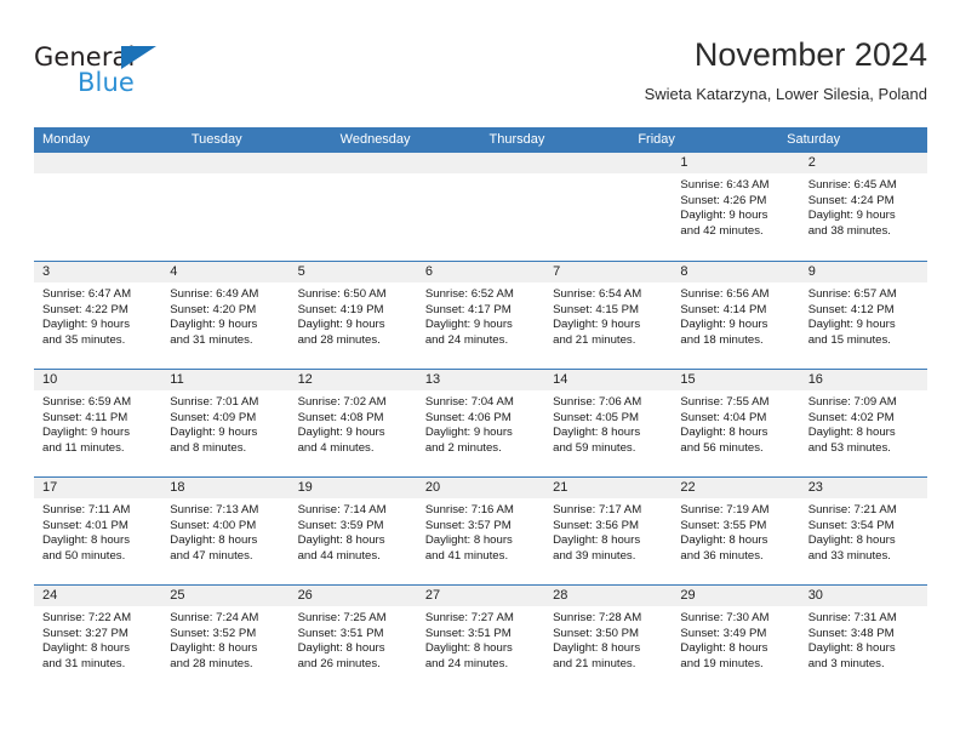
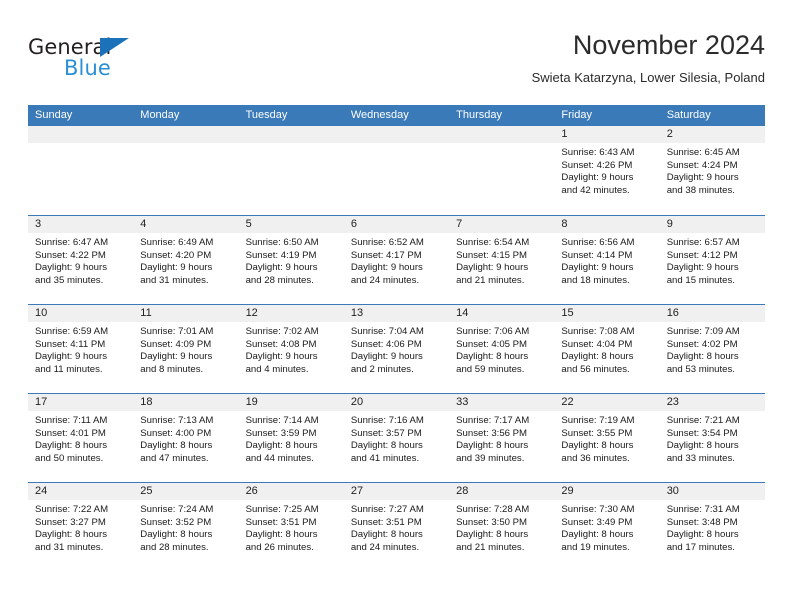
  General
  Blue
  November 2024
  Swieta Katarzyna, Lower Silesia, Poland
+ Sunday
  Monday
  Tuesday
  Wednesday
  Thursday
  Friday
  Saturday
  1
  Sunrise: 6:43 AM
  Sunset: 4:26 PM
  Daylight: 9 hours
  and 42 minutes.
  2
  Sunrise: 6:45 AM
  Sunset: 4:24 PM
  Daylight: 9 hours
  and 38 minutes.
  3
  Sunrise: 6:47 AM
  Sunset: 4:22 PM
  Daylight: 9 hours
  and 35 minutes.
  4
  Sunrise: 6:49 AM
  Sunset: 4:20 PM
  Daylight: 9 hours
  and 31 minutes.
  5
  Sunrise: 6:50 AM
  Sunset: 4:19 PM
  Daylight: 9 hours
  and 28 minutes.
  6
  Sunrise: 6:52 AM
  Sunset: 4:17 PM
  Daylight: 9 hours
  and 24 minutes.
  7
  Sunrise: 6:54 AM
  Sunset: 4:15 PM
  Daylight: 9 hours
  and 21 minutes.
  8
  Sunrise: 6:56 AM
  Sunset: 4:14 PM
  Daylight: 9 hours
  and 18 minutes.
  9
  Sunrise: 6:57 AM
  Sunset: 4:12 PM
  Daylight: 9 hours
  and 15 minutes.
  10
  Sunrise: 6:59 AM
  Sunset: 4:11 PM
  Daylight: 9 hours
  and 11 minutes.
  11
  Sunrise: 7:01 AM
  Sunset: 4:09 PM
  Daylight: 9 hours
  and 8 minutes.
  12
  Sunrise: 7:02 AM
  Sunset: 4:08 PM
  Daylight: 9 hours
  and 4 minutes.
  13
  Sunrise: 7:04 AM
  Sunset: 4:06 PM
  Daylight: 9 hours
  and 2 minutes.
  14
  Sunrise: 7:06 AM
  Sunset: 4:05 PM
  Daylight: 8 hours
  and 59 minutes.
  15
- Sunrise: 7:55 AM
+ Sunrise: 7:08 AM
  Sunset: 4:04 PM
  Daylight: 8 hours
  and 56 minutes.
  16
  Sunrise: 7:09 AM
  Sunset: 4:02 PM
  Daylight: 8 hours
  and 53 minutes.
  17
  Sunrise: 7:11 AM
  Sunset: 4:01 PM
  Daylight: 8 hours
  and 50 minutes.
  18
  Sunrise: 7:13 AM
  Sunset: 4:00 PM
  Daylight: 8 hours
  and 47 minutes.
  19
  Sunrise: 7:14 AM
  Sunset: 3:59 PM
  Daylight: 8 hours
  and 44 minutes.
  20
  Sunrise: 7:16 AM
  Sunset: 3:57 PM
  Daylight: 8 hours
  and 41 minutes.
- 21
+ 33
  Sunrise: 7:17 AM
  Sunset: 3:56 PM
  Daylight: 8 hours
  and 39 minutes.
  22
  Sunrise: 7:19 AM
  Sunset: 3:55 PM
  Daylight: 8 hours
  and 36 minutes.
  23
  Sunrise: 7:21 AM
  Sunset: 3:54 PM
  Daylight: 8 hours
  and 33 minutes.
  24
  Sunrise: 7:22 AM
  Sunset: 3:27 PM
  Daylight: 8 hours
  and 31 minutes.
  25
  Sunrise: 7:24 AM
  Sunset: 3:52 PM
  Daylight: 8 hours
  and 28 minutes.
  26
  Sunrise: 7:25 AM
  Sunset: 3:51 PM
  Daylight: 8 hours
  and 26 minutes.
  27
  Sunrise: 7:27 AM
  Sunset: 3:51 PM
  Daylight: 8 hours
  and 24 minutes.
  28
  Sunrise: 7:28 AM
  Sunset: 3:50 PM
  Daylight: 8 hours
  and 21 minutes.
  29
  Sunrise: 7:30 AM
  Sunset: 3:49 PM
  Daylight: 8 hours
  and 19 minutes.
  30
  Sunrise: 7:31 AM
  Sunset: 3:48 PM
  Daylight: 8 hours
- and 3 minutes.
+ and 17 minutes.
